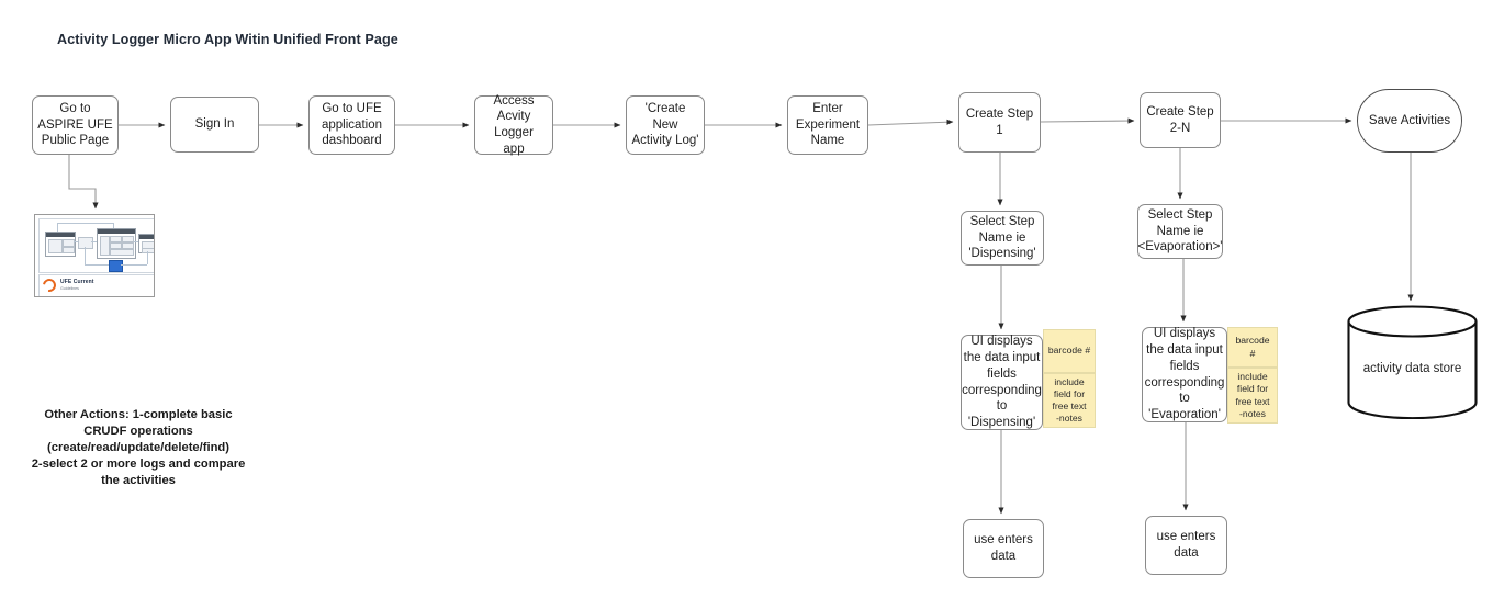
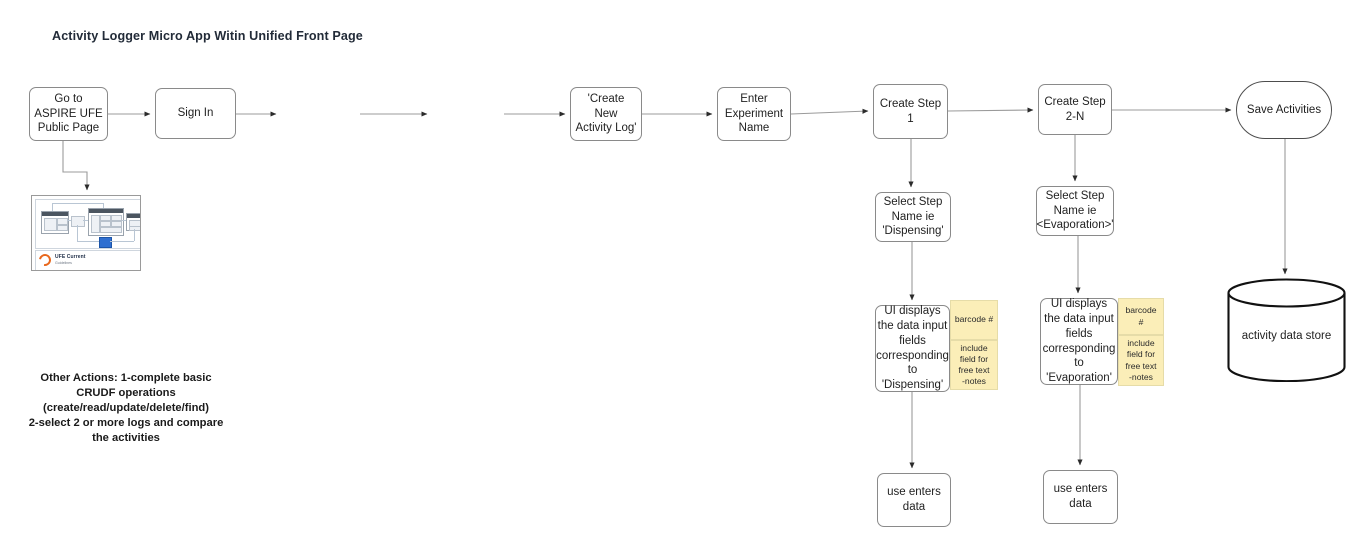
  Activity Logger Micro App Witin Unified Front Page
  activity data store
  Go to
  ASPIRE UFE
  Public Page
  Sign In
- Go to UFE
- application
- dashboard
- Access
- Acvity Logger
- app
  'Create New
  Activity Log'
  Enter
  Experiment
  Name
  Create Step
  1
  Create Step
  2-N
  Save Activities
  Select Step
  Name ie
  'Dispensing'
  Select Step
  Name ie
  <Evaporation>'
  UI displays
  the data input
  fields
  corresponding
  to
  'Dispensing'
  UI displays
  the data input
  fields
  corresponding
  to
  'Evaporation'
  use enters
  data
  use enters
  data
  barcode #
  include
  field for
  free text
  -notes
  barcode #
  include
  field for
  free text
  -notes
  Other Actions: 1-complete basic
  CRUDF operations
  (create/read/update/delete/find)
  2-select 2 or more logs and compare
  the activities
